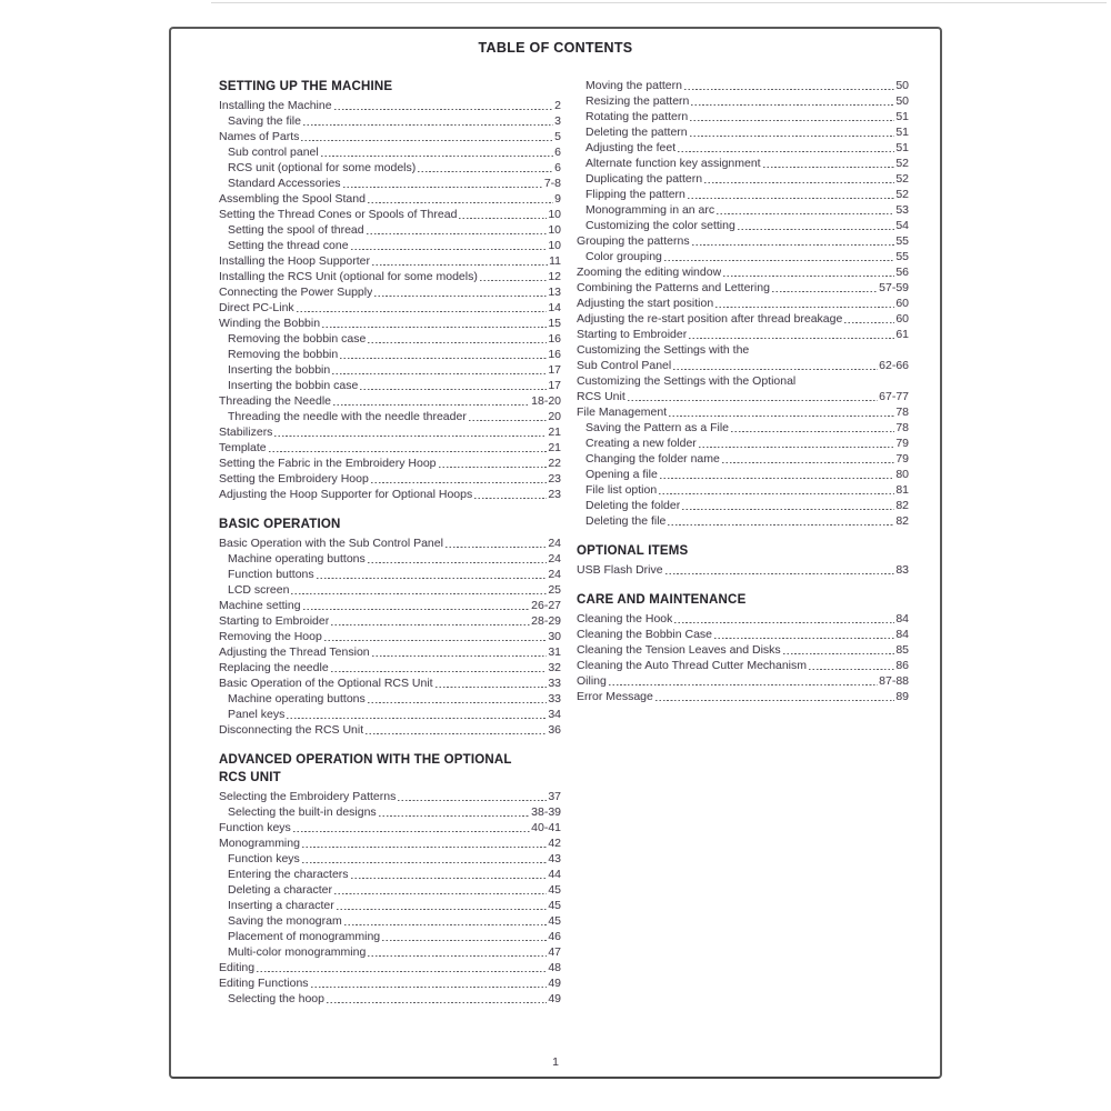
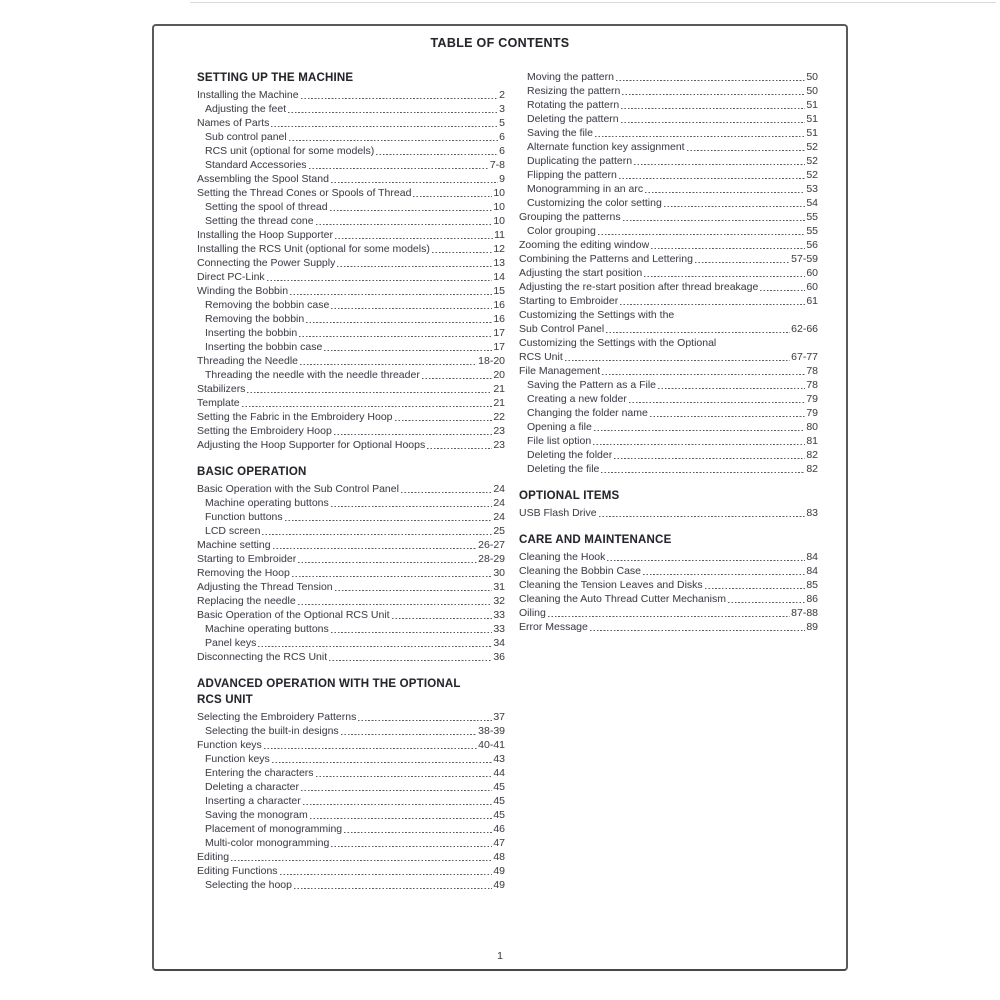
  TABLE OF CONTENTS
  SETTING UP THE MACHINE
  Installing the Machine
  2
- Saving the file
+ Adjusting the feet
  3
  Names of Parts
  5
  Sub control panel
  6
  RCS unit (optional for some models)
  6
  Standard Accessories
  7-8
  Assembling the Spool Stand
  9
  Setting the Thread Cones or Spools of Thread
  10
  Setting the spool of thread
  10
  Setting the thread cone
  10
  Installing the Hoop Supporter
  11
  Installing the RCS Unit (optional for some models)
  12
  Connecting the Power Supply
  13
  Direct PC-Link
  14
  Winding the Bobbin
  15
  Removing the bobbin case
  16
  Removing the bobbin
  16
  Inserting the bobbin
  17
  Inserting the bobbin case
  17
  Threading the Needle
  18-20
  Threading the needle with the needle threader
  20
  Stabilizers
  21
  Template
  21
  Setting the Fabric in the Embroidery Hoop
  22
  Setting the Embroidery Hoop
  23
  Adjusting the Hoop Supporter for Optional Hoops
  23
  BASIC OPERATION
  Basic Operation with the Sub Control Panel
  24
  Machine operating buttons
  24
  Function buttons
  24
  LCD screen
  25
  Machine setting
  26-27
  Starting to Embroider
  28-29
  Removing the Hoop
  30
  Adjusting the Thread Tension
  31
  Replacing the needle
  32
  Basic Operation of the Optional RCS Unit
  33
  Machine operating buttons
  33
  Panel keys
  34
  Disconnecting the RCS Unit
  36
  ADVANCED OPERATION WITH THE OPTIONAL
  RCS UNIT
  Selecting the Embroidery Patterns
  37
  Selecting the built-in designs
  38-39
  Function keys
  40-41
- Monogramming
- 42
  Function keys
  43
  Entering the characters
  44
  Deleting a character
  45
  Inserting a character
  45
  Saving the monogram
  45
  Placement of monogramming
  46
  Multi-color monogramming
  47
  Editing
  48
  Editing Functions
  49
  Selecting the hoop
  49
  Moving the pattern
  50
  Resizing the pattern
  50
  Rotating the pattern
  51
  Deleting the pattern
  51
- Adjusting the feet
+ Saving the file
  51
  Alternate function key assignment
  52
  Duplicating the pattern
  52
  Flipping the pattern
  52
  Monogramming in an arc
  53
  Customizing the color setting
  54
  Grouping the patterns
  55
  Color grouping
  55
  Zooming the editing window
  56
  Combining the Patterns and Lettering
  57-59
  Adjusting the start position
  60
  Adjusting the re-start position after thread breakage
  60
  Starting to Embroider
  61
  Customizing the Settings with the
  Sub Control Panel
  62-66
  Customizing the Settings with the Optional
  RCS Unit
  67-77
  File Management
  78
  Saving the Pattern as a File
  78
  Creating a new folder
  79
  Changing the folder name
  79
  Opening a file
  80
  File list option
  81
  Deleting the folder
  82
  Deleting the file
  82
  OPTIONAL ITEMS
  USB Flash Drive
  83
  CARE AND MAINTENANCE
  Cleaning the Hook
  84
  Cleaning the Bobbin Case
  84
  Cleaning the Tension Leaves and Disks
  85
  Cleaning the Auto Thread Cutter Mechanism
  86
  Oiling
  87-88
  Error Message
  89
  1
